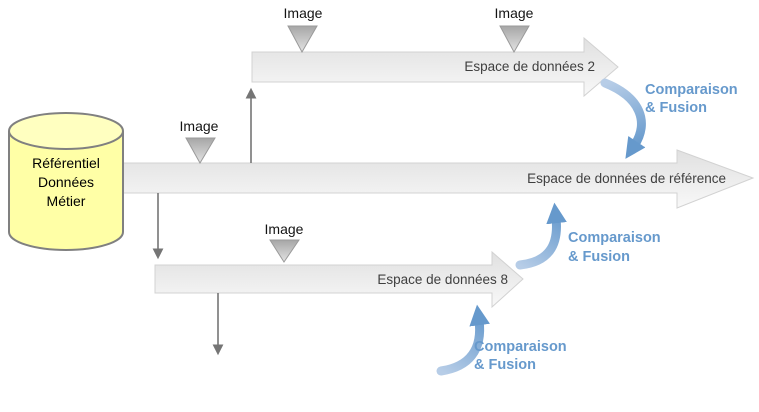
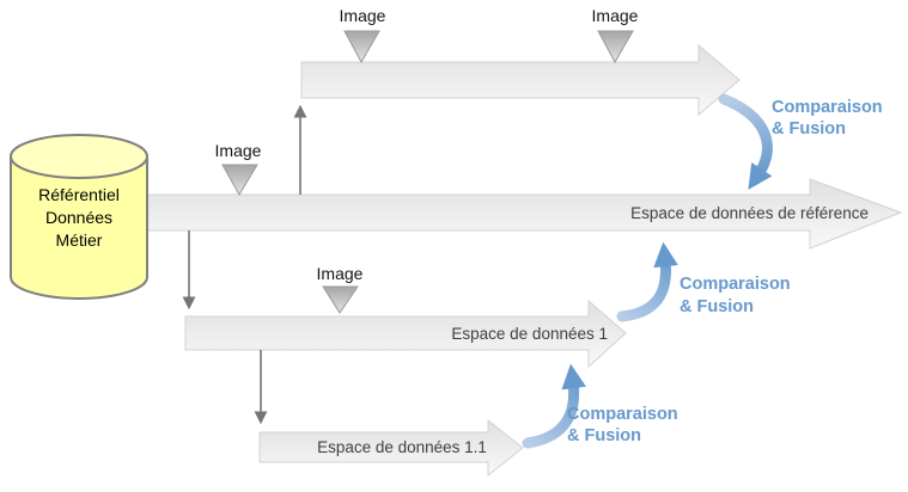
  Espace de données de référence
- Espace de données 2
- Espace de données 8
+ Espace de données 1
+ Espace de données 1.1
  Image
  Image
  Image
  Image
  Comparaison
  & Fusion
  Comparaison
  & Fusion
  Comparaison
  & Fusion
  Référentiel
  Données
  Métier
